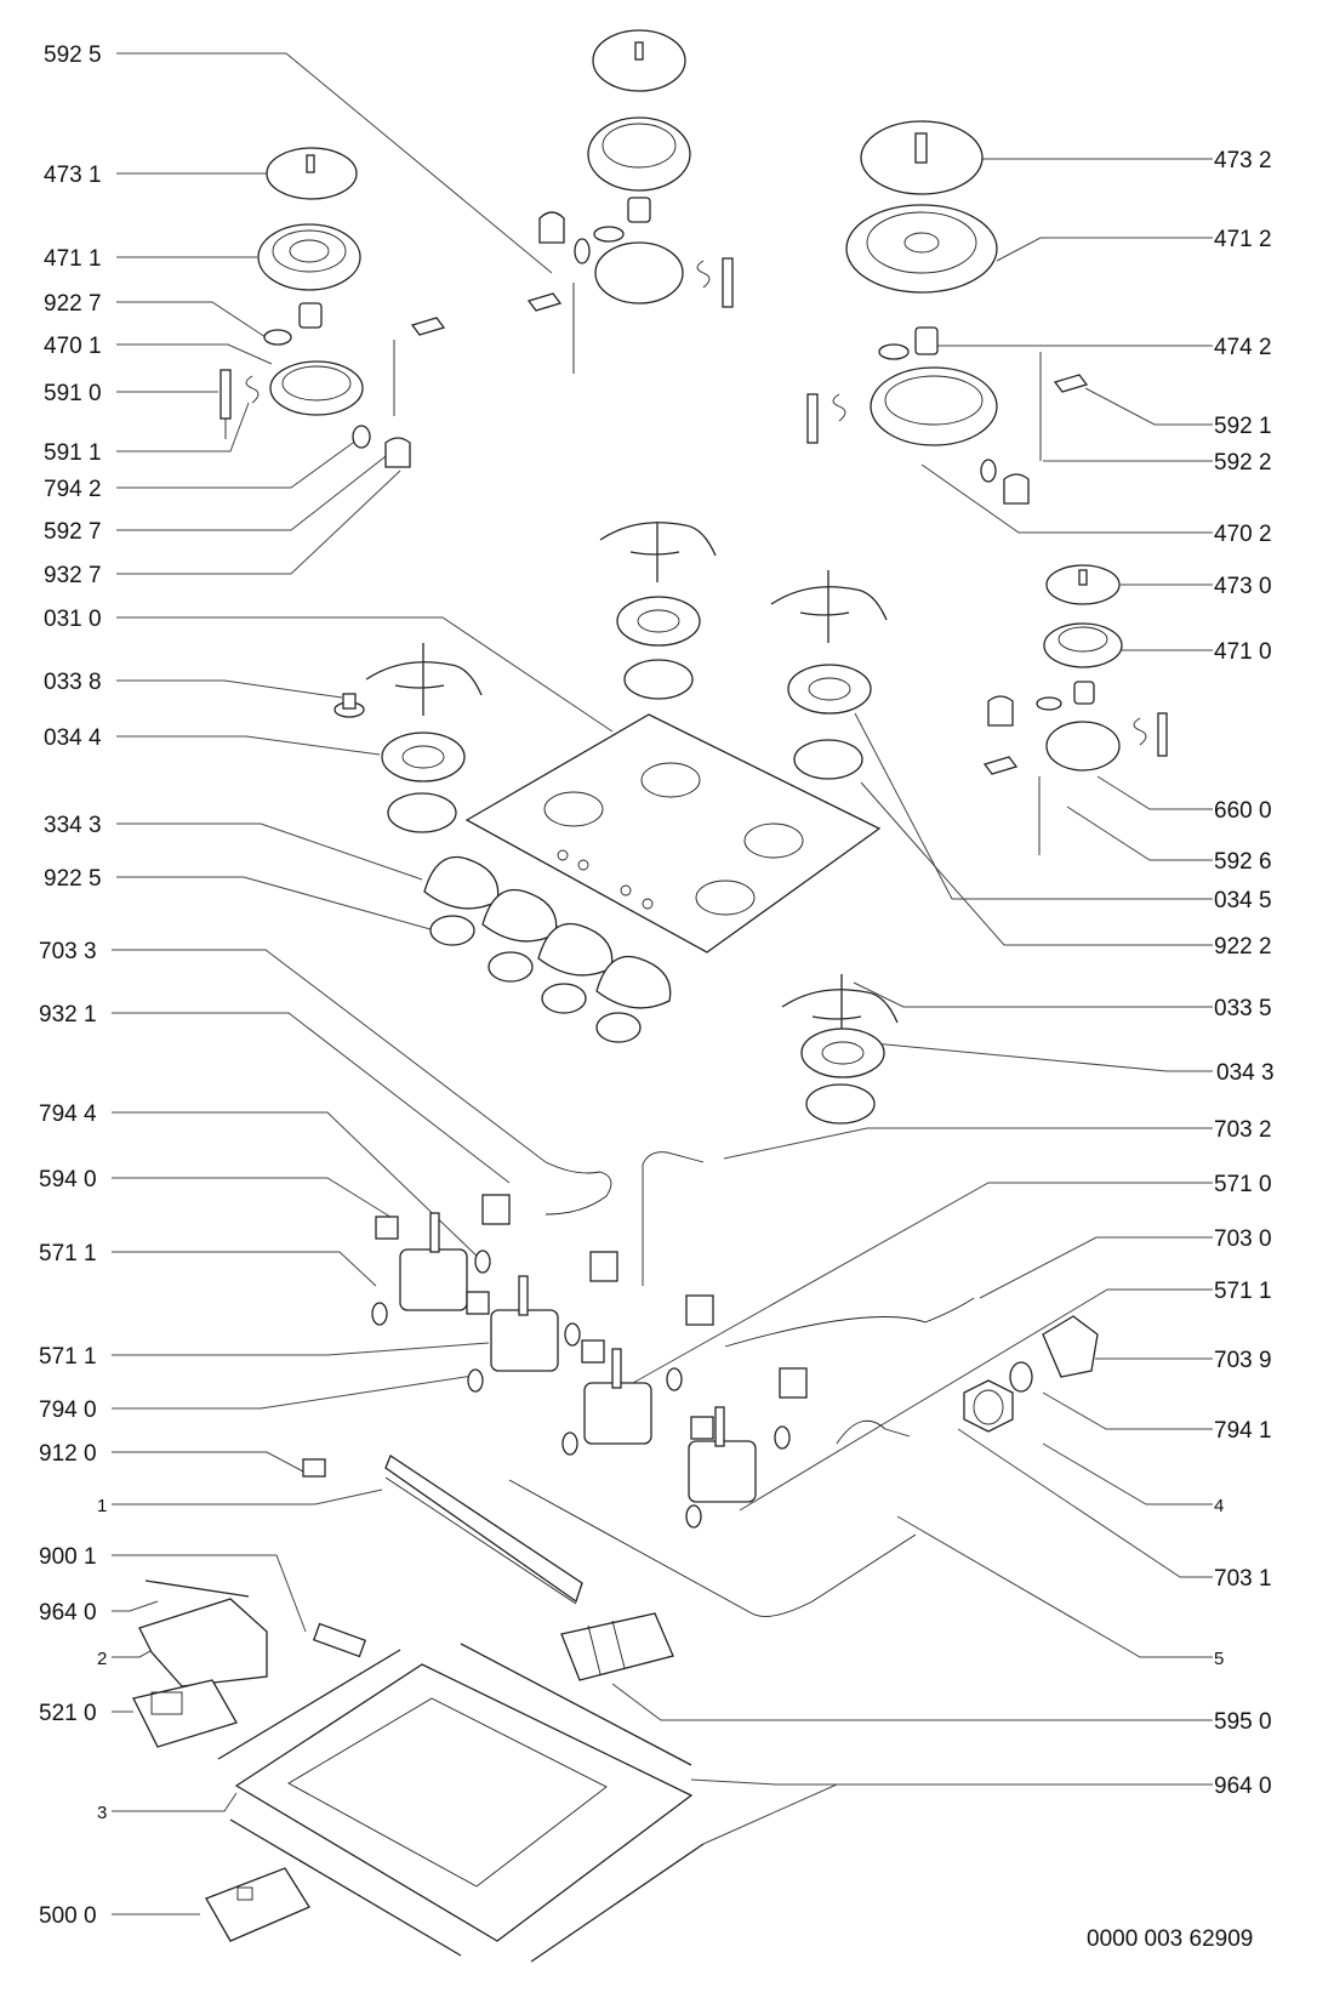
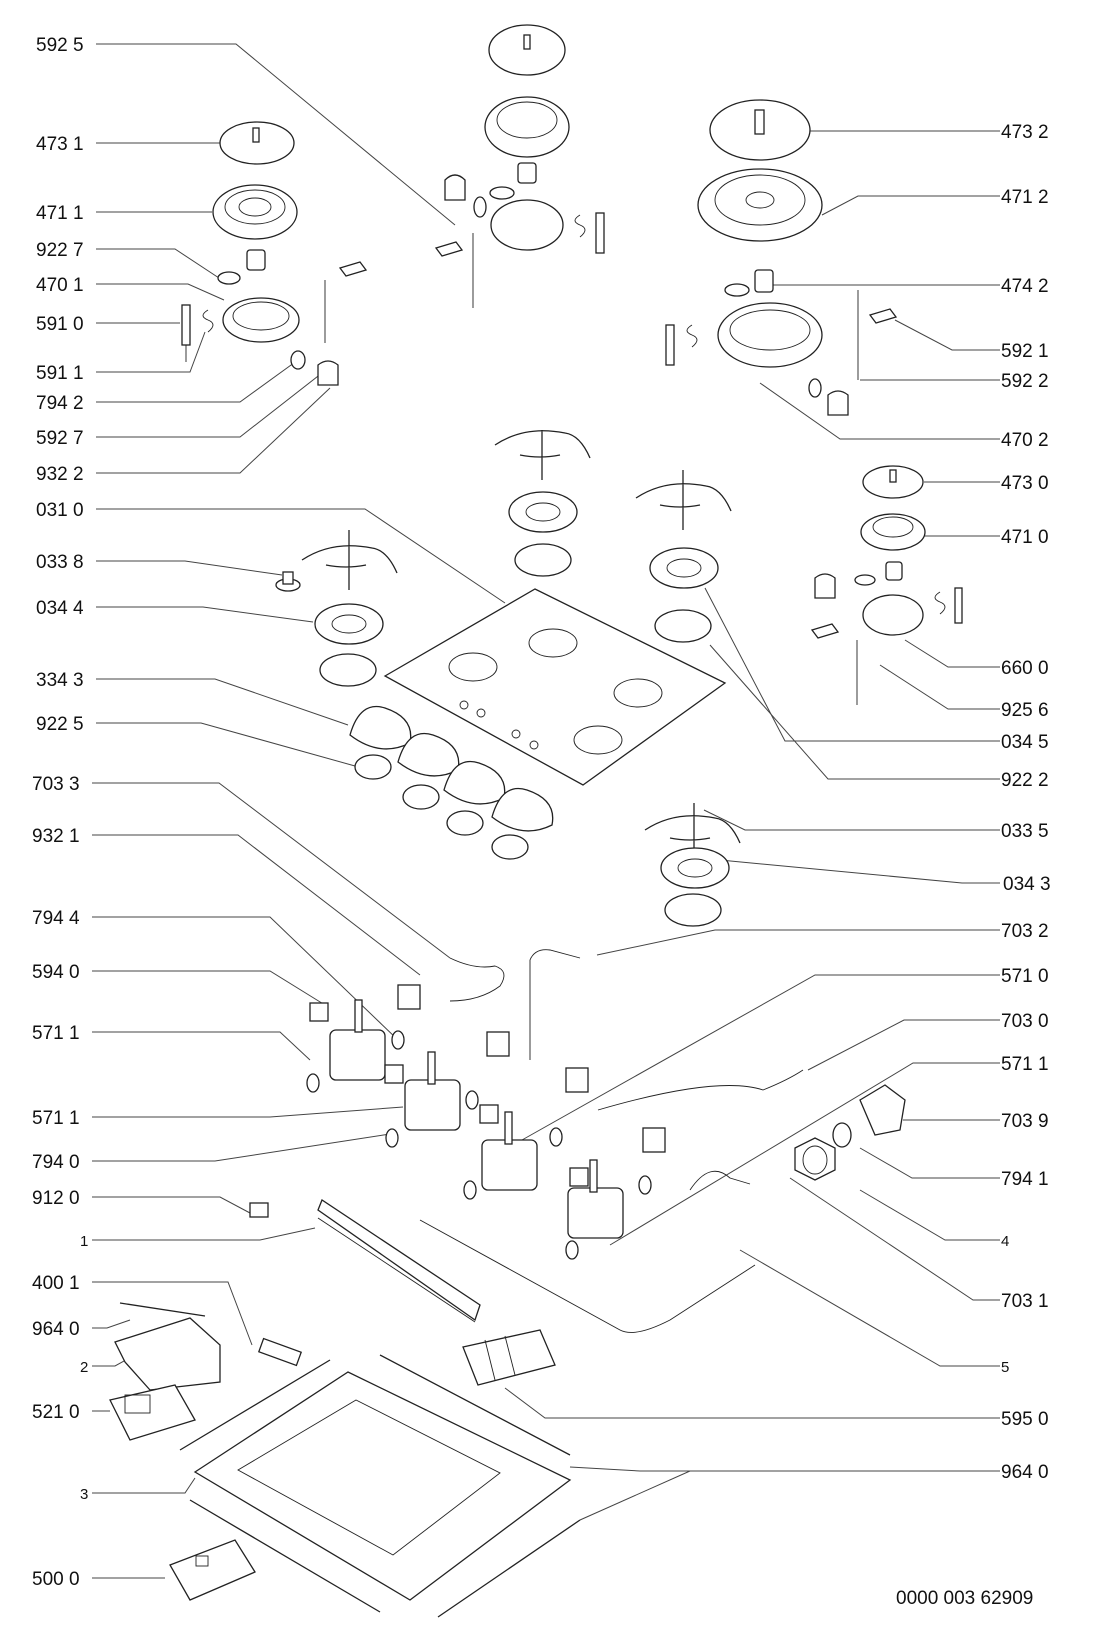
  592 5
  473 1
  471 1
  922 7
  470 1
  591 0
  591 1
  794 2
  592 7
- 932 7
+ 932 2
  031 0
  033 8
  034 4
  334 3
  922 5
  703 3
  932 1
  794 4
  594 0
  571 1
  571 1
  794 0
  912 0
  1
- 900 1
+ 400 1
  964 0
  2
  521 0
  3
  500 0
  473 2
  471 2
  474 2
  592 1
  592 2
  470 2
  473 0
  471 0
  660 0
- 592 6
+ 925 6
  034 5
  922 2
  033 5
  034 3
  703 2
  571 0
  703 0
  571 1
  703 9
  794 1
  4
  703 1
  5
  595 0
  964 0
  0000 003 62909
